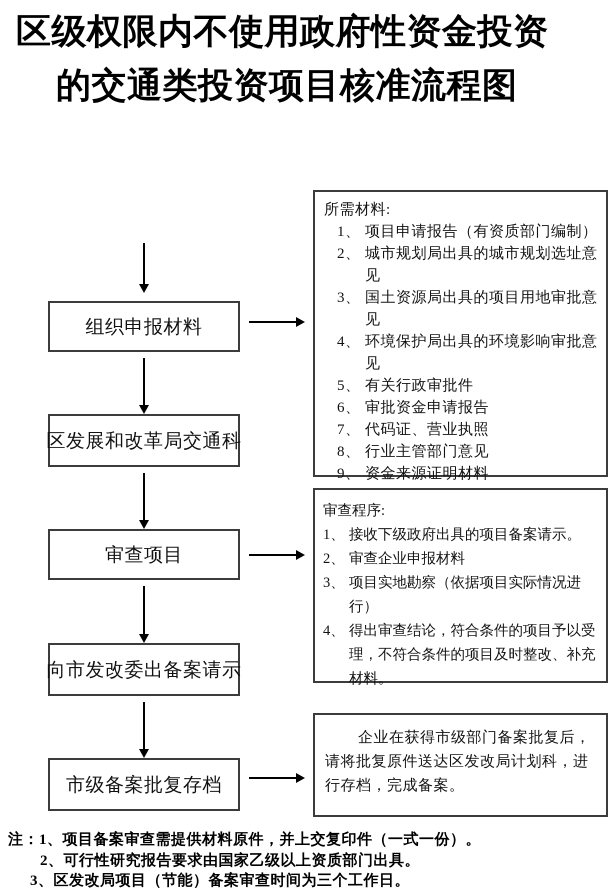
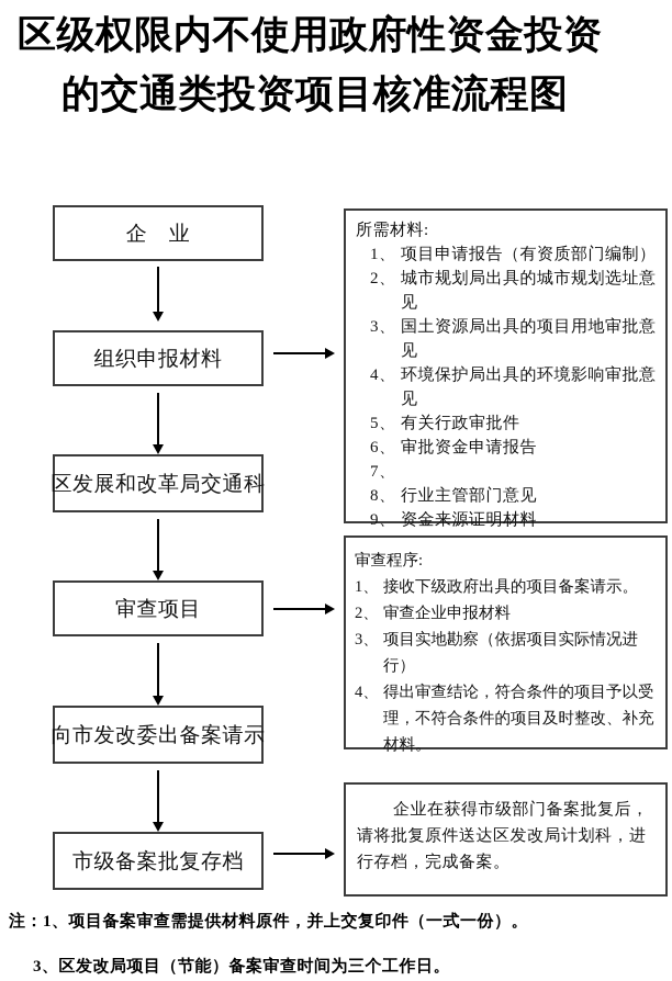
  区级权限内不使用政府性资金投资
  的交通类投资项目核准流程图
+ 企 业
  组织申报材料
  区发展和改革局交通科
  审查项目
  向市发改委出备案请示
  市级备案批复存档
  所需材料:
  1、
  项目申请报告（有资质部门编制）
  2、
  城市规划局出具的城市规划选址意见
  3、
  国土资源局出具的项目用地审批意见
  4、
  环境保护局出具的环境影响审批意见
  5、
  有关行政审批件
  6、
  审批资金申请报告
  7、
- 代码证、营业执照
  8、
  行业主管部门意见
  9、
  资金来源证明材料
  审查程序:
  1、
  接收下级政府出具的项目备案请示。
  2、
  审查企业申报材料
  3、
  项目实地勘察（依据项目实际情况进行）
  4、
  得出审查结论，符合条件的项目予以受理，不符合条件的项目及时整改、补充材料。
  企业在获得市级部门备案批复后，请将批复原件送达区发改局计划科，进行存档，完成备案。
  注：1、项目备案审查需提供材料原件，并上交复印件（一式一份）。
- 2、可行性研究报告要求由国家乙级以上资质部门出具。
  3、区发改局项目（节能）备案审查时间为三个工作日。
